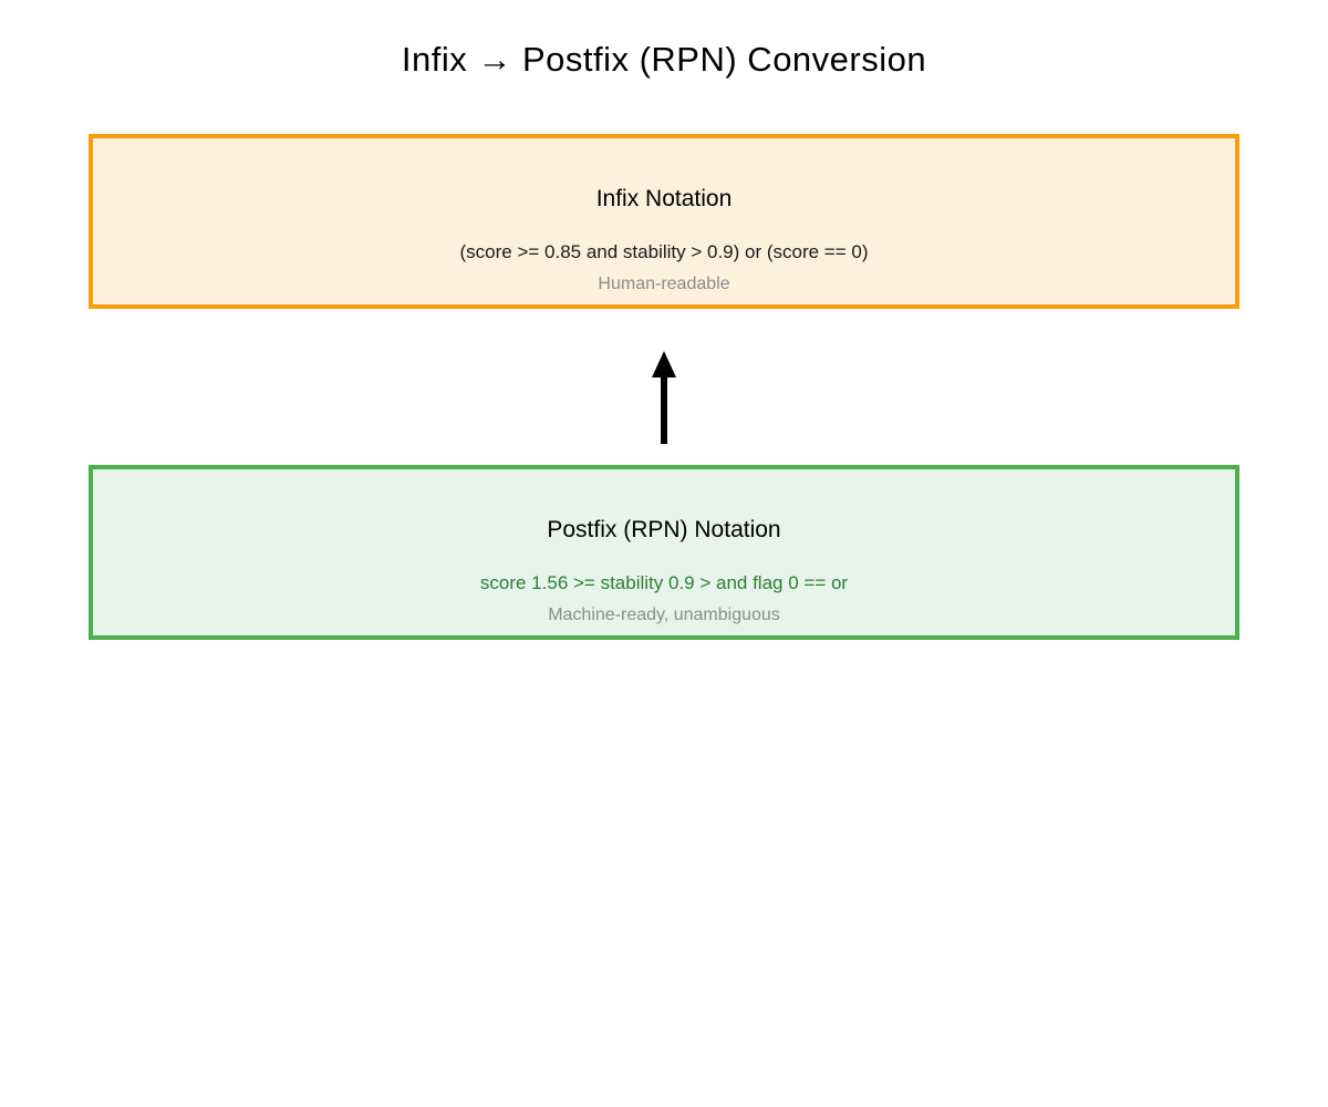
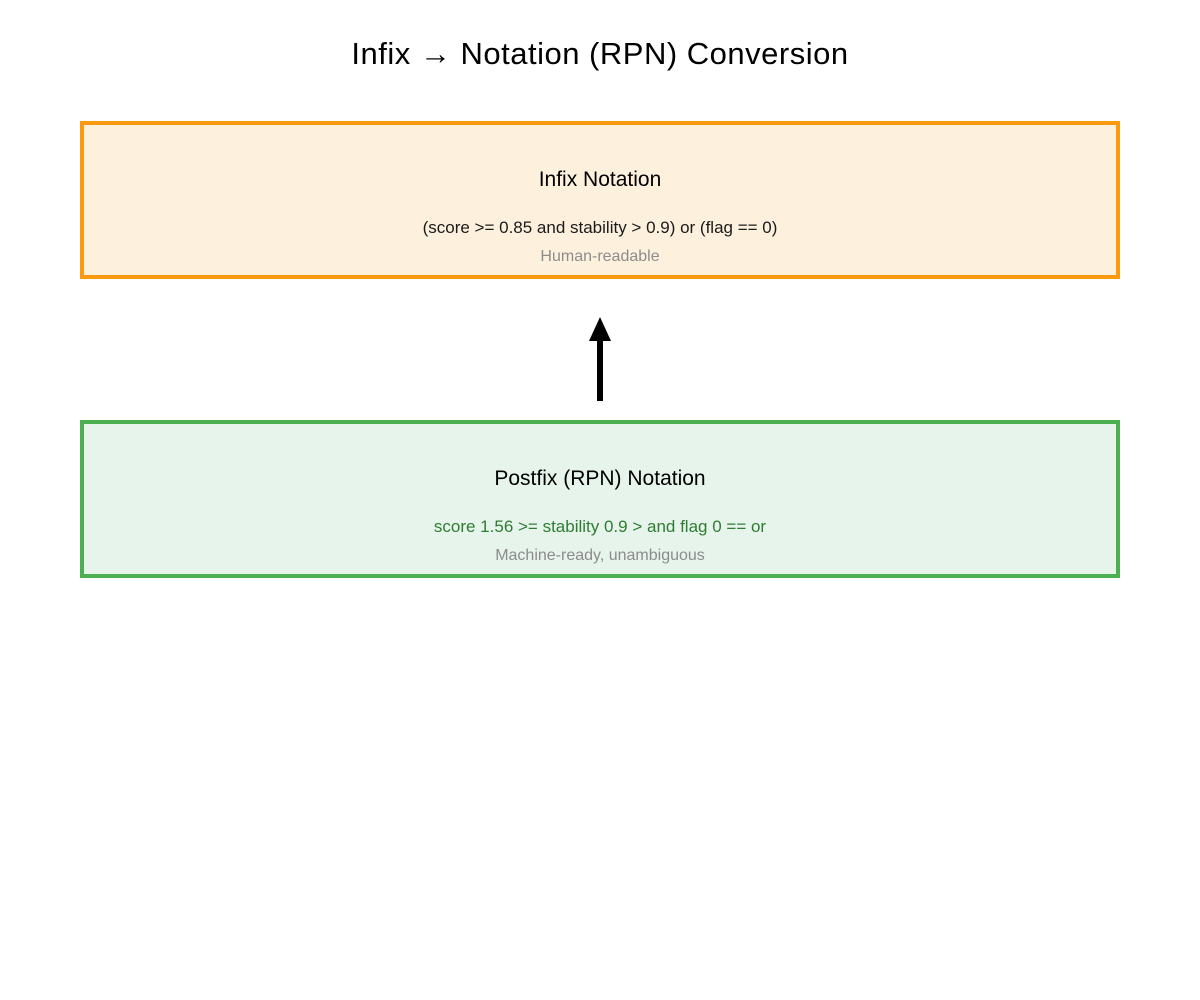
- Infix → Postfix (RPN) Conversion
+ Infix → Notation (RPN) Conversion
  Infix Notation
- (score >= 0.85 and stability > 0.9) or (score == 0)
+ (score >= 0.85 and stability > 0.9) or (flag == 0)
  Human-readable
  Postfix (RPN) Notation
  score 1.56 >= stability 0.9 > and flag 0 == or
  Machine-ready, unambiguous
